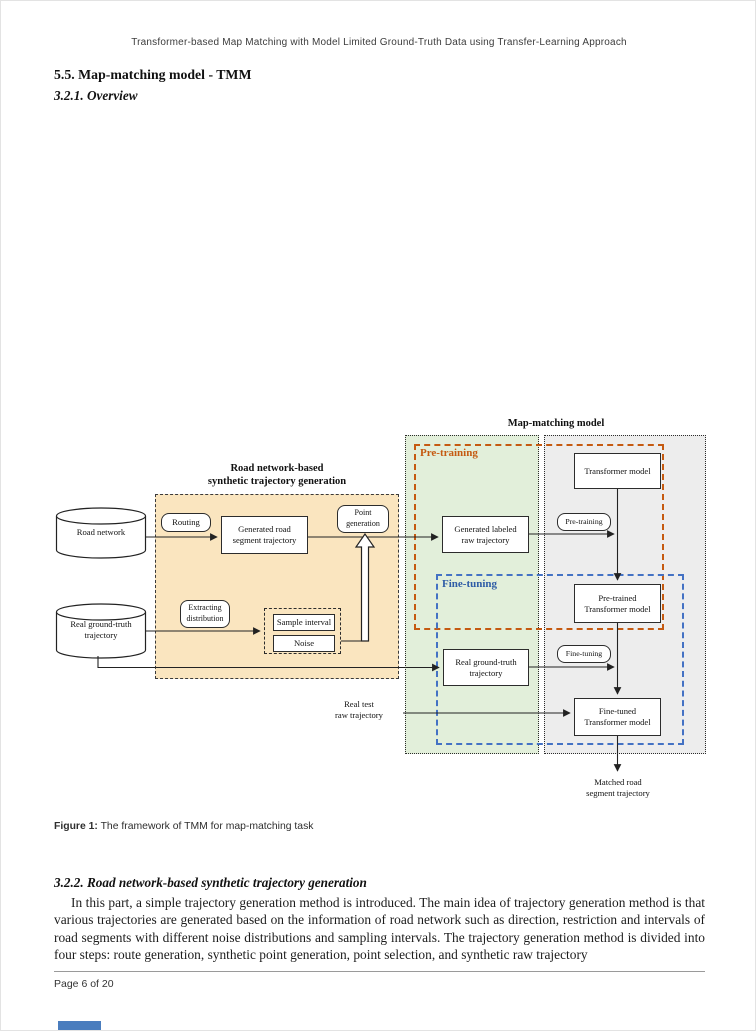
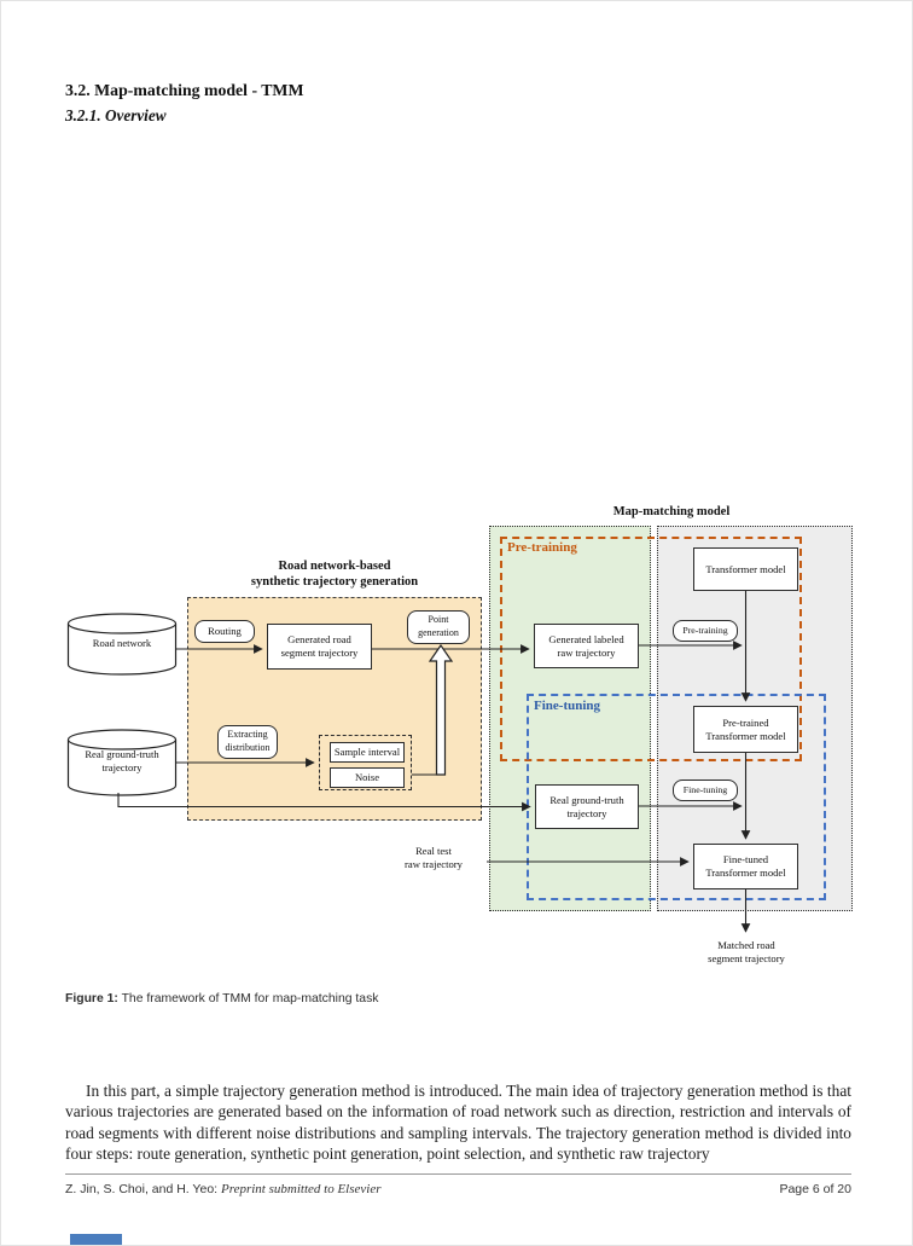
- Transformer-based Map Matching with Model Limited Ground-Truth Data using Transfer-Learning Approach
- 5.5. Map-matching model - TMM
+ 3.2. Map-matching model - TMM
  3.2.1. Overview
  Road network-based
  synthetic trajectory generation
  Map-matching model
  Pre-training
  Fine-tuning
  Road network
  Real ground-truth
  trajectory
  Routing
  Generated road
  segment trajectory
  Point
  generation
  Extracting
  distribution
  Sample interval
  Noise
  Generated labeled
  raw trajectory
  Transformer model
  Pre-training
  Pre-trained
  Transformer model
  Real ground-truth
  trajectory
  Fine-tuning
  Fine-tuned
  Transformer model
  Real test
  raw trajectory
  Matched road
  segment trajectory
  Figure 1: The framework of TMM for map-matching task
- 3.2.2. Road network-based synthetic trajectory generation
  In this part, a simple trajectory generation method is introduced. The main idea of trajectory generation method is that various trajectories are generated based on the information of road network such as direction, restriction and intervals of road segments with different noise distributions and sampling intervals. The trajectory generation method is divided into four steps: route generation, synthetic point generation, point selection, and synthetic raw trajectory
+ Z. Jin, S. Choi, and H. Yeo: Preprint submitted to Elsevier
  Page 6 of 20
